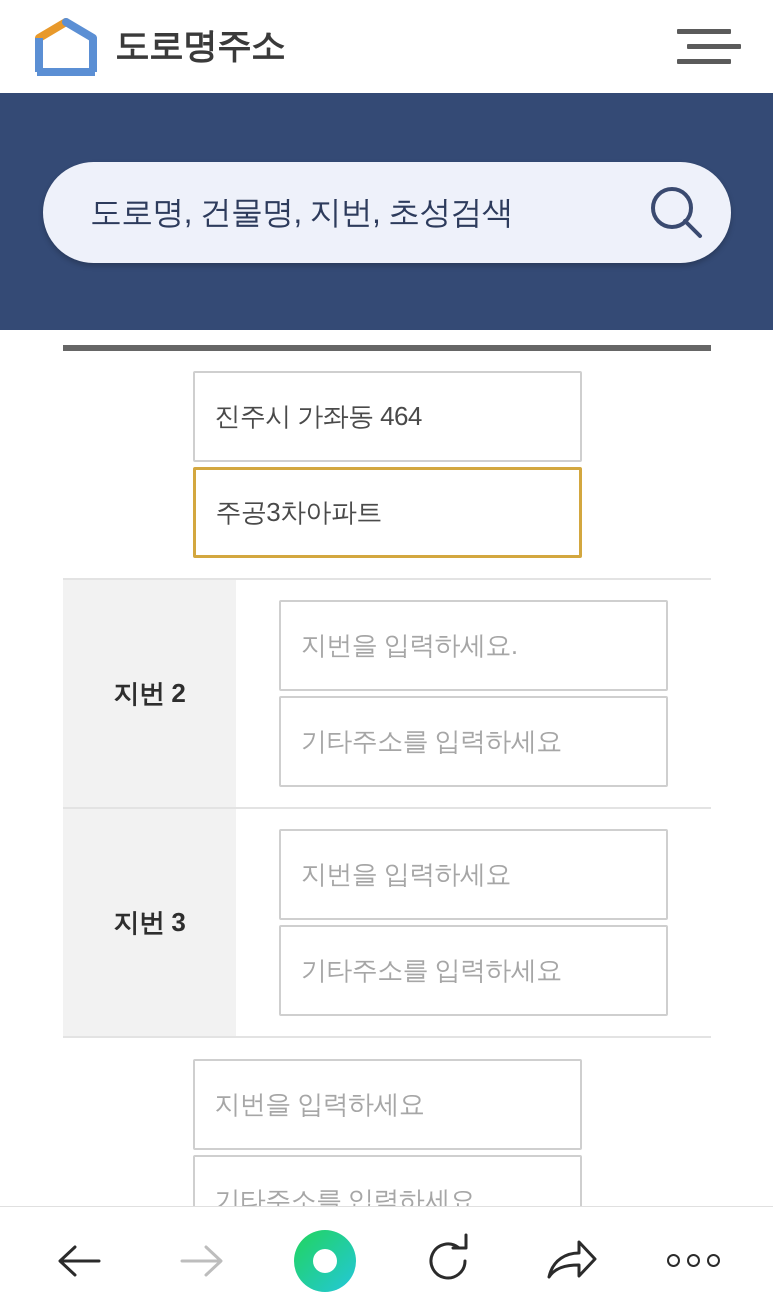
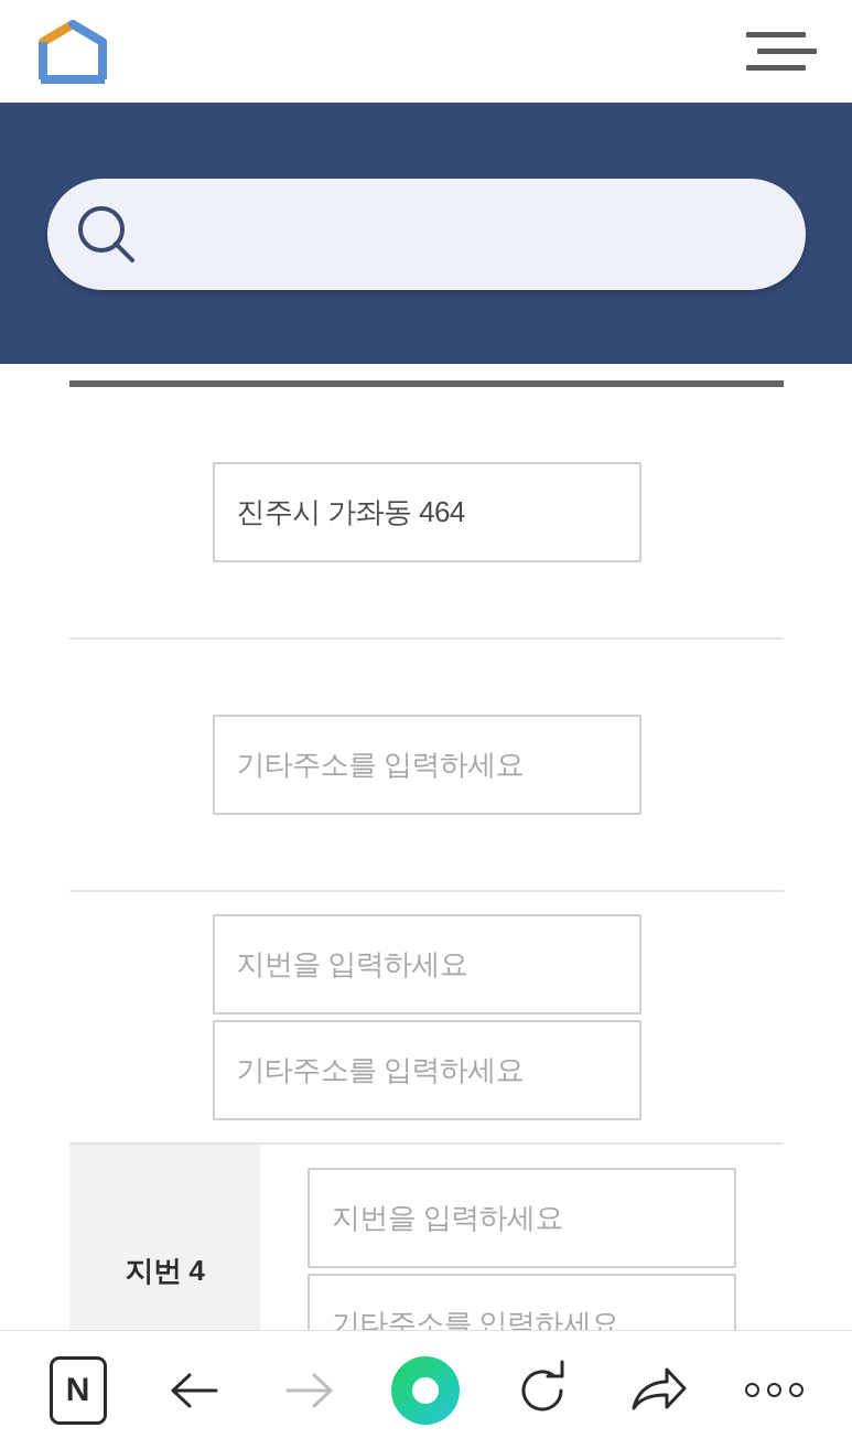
- 도로명주소
- 도로명, 건물명, 지번, 초성검색
  진주시 가좌동 464
- 주공3차아파트
- 지번 2
- 지번을 입력하세요.
  기타주소를 입력하세요
- 지번 3
  지번을 입력하세요
  기타주소를 입력하세요
+ 지번 4
  지번을 입력하세요
  기타주소를 입력하세요
+ N
